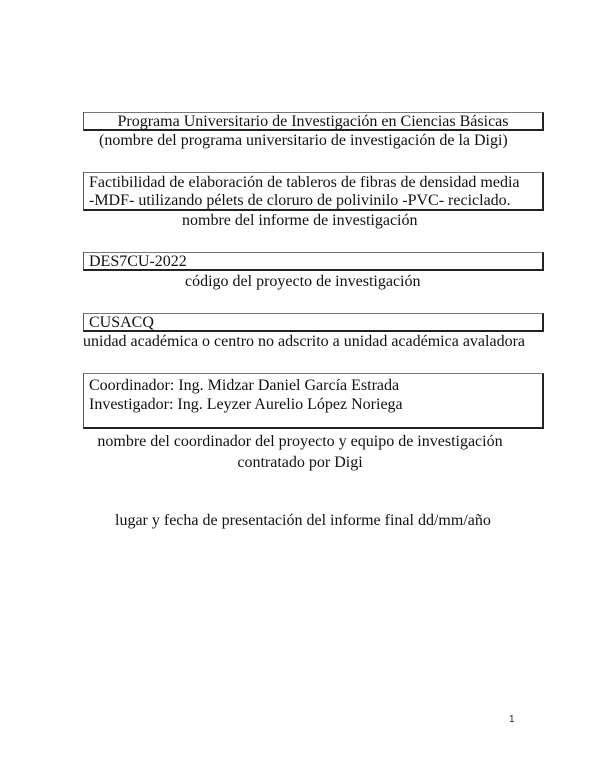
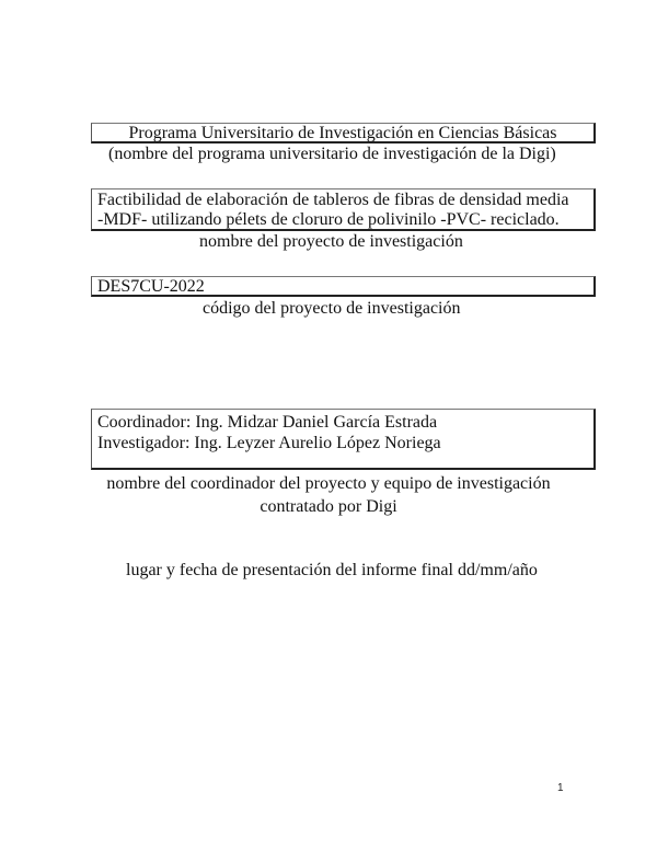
  Programa Universitario de Investigación en Ciencias Básicas
  (nombre del programa universitario de investigación de la Digi)
  Factibilidad de elaboración de tableros de fibras de densidad media
  -MDF- utilizando pélets de cloruro de polivinilo -PVC- reciclado.
- nombre del informe de investigación
+ nombre del proyecto de investigación
  DES7CU-2022
  código del proyecto de investigación
- CUSACQ
- unidad académica o centro no adscrito a unidad académica avaladora
  Coordinador: Ing. Midzar Daniel García Estrada
  Investigador: Ing. Leyzer Aurelio López Noriega
  nombre del coordinador del proyecto y equipo de investigación
  contratado por Digi
  lugar y fecha de presentación del informe final dd/mm/año
  1
